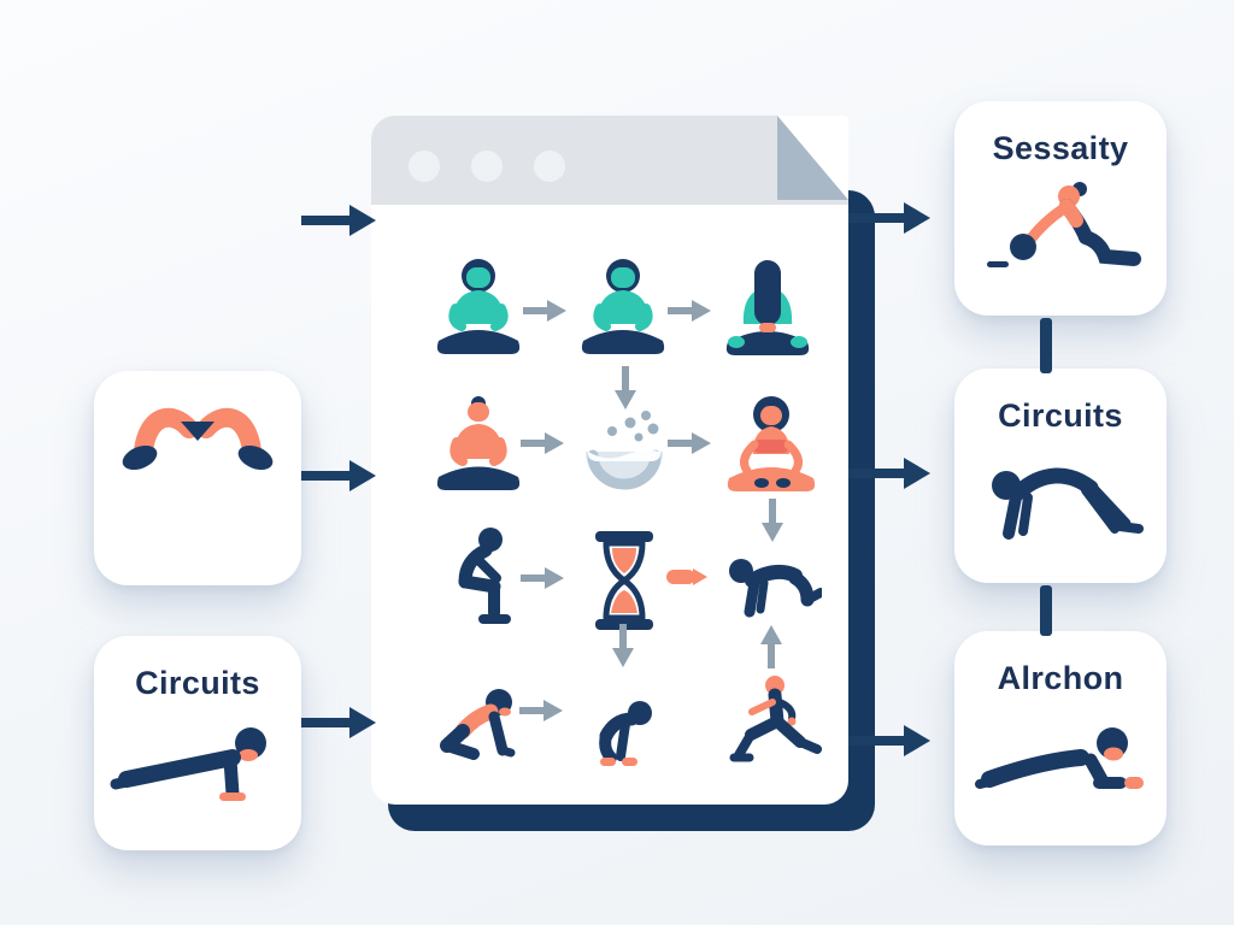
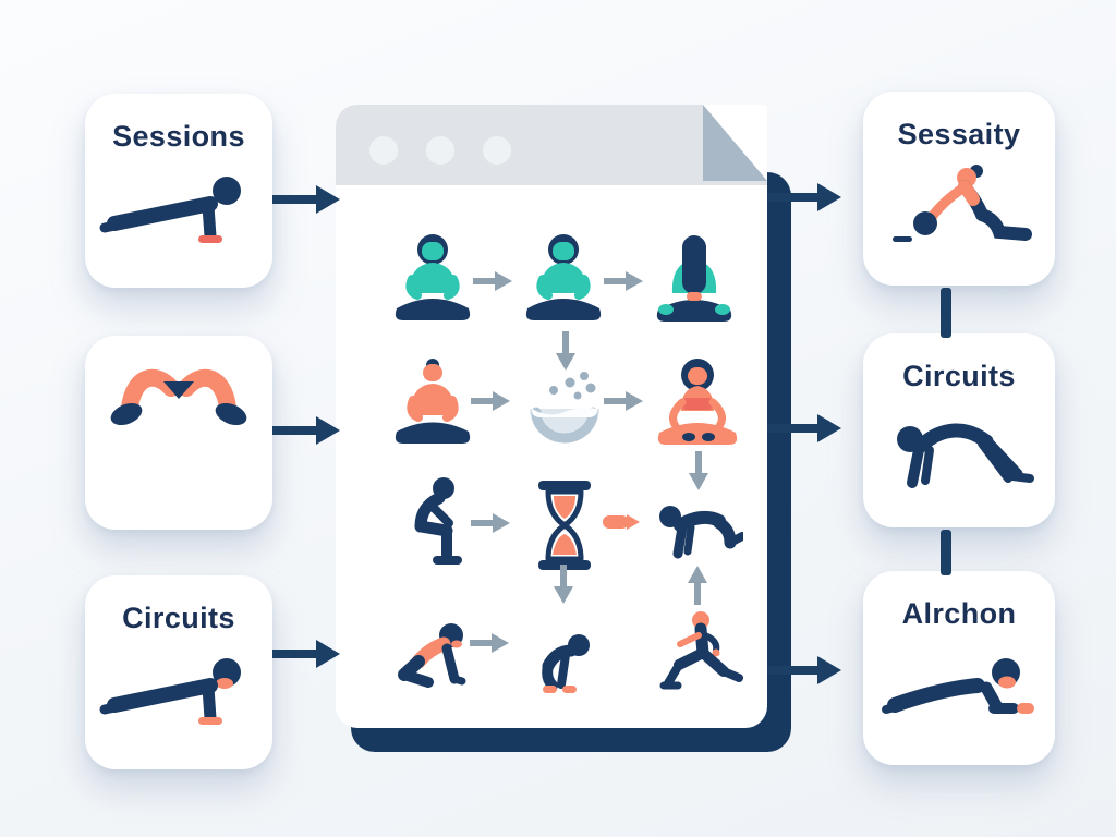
+ Sessions
  Circuits
  Sessaity
  Circuits
  Alrchon
